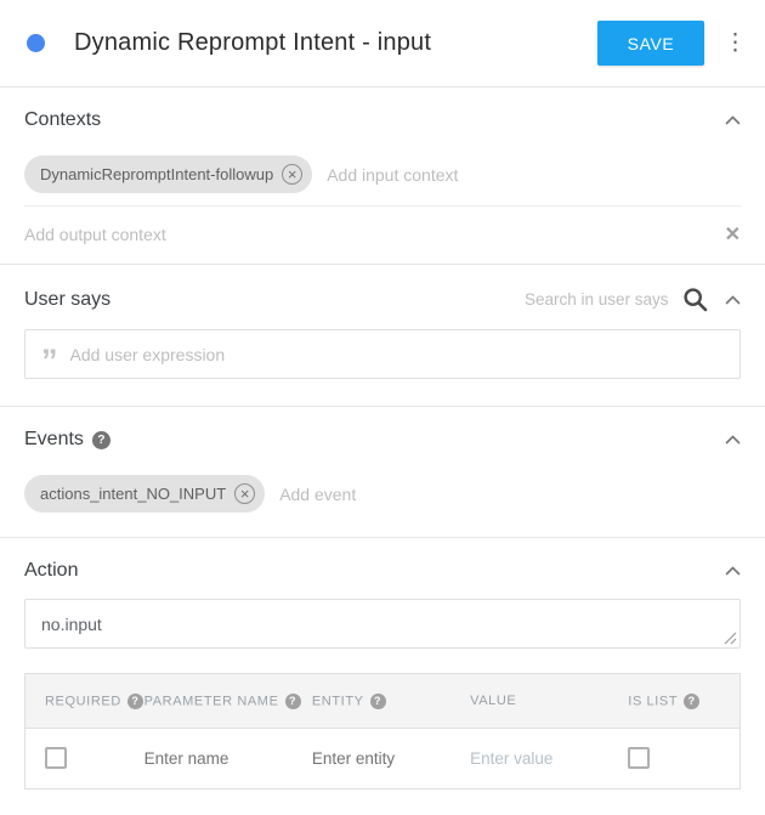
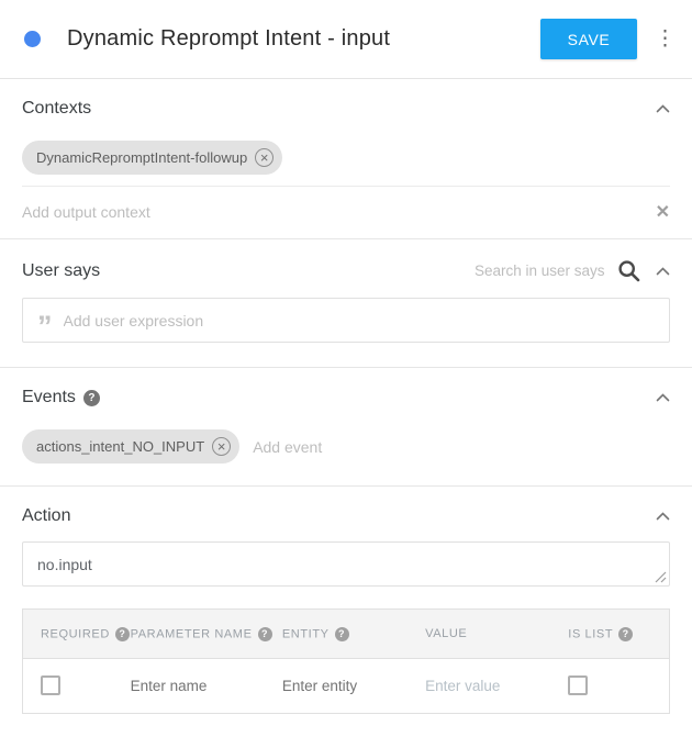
  Dynamic Reprompt Intent - input
  SAVE
  ⋮
  Contexts
  DynamicRepromptIntent-followup
  ×
- Add input context
  Add output context
  ✕
  User says
  Search in user says
  ”
  Add user expression
  Events
  ?
  actions_intent_NO_INPUT
  ×
  Add event
  Action
  no.input
  REQUIRED ?	PARAMETER NAME ?	ENTITY ?	VALUE	IS LIST ?
  	Enter name	Enter entity	Enter value
